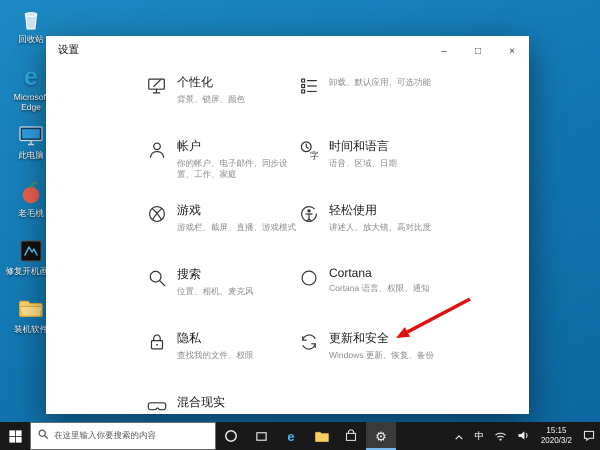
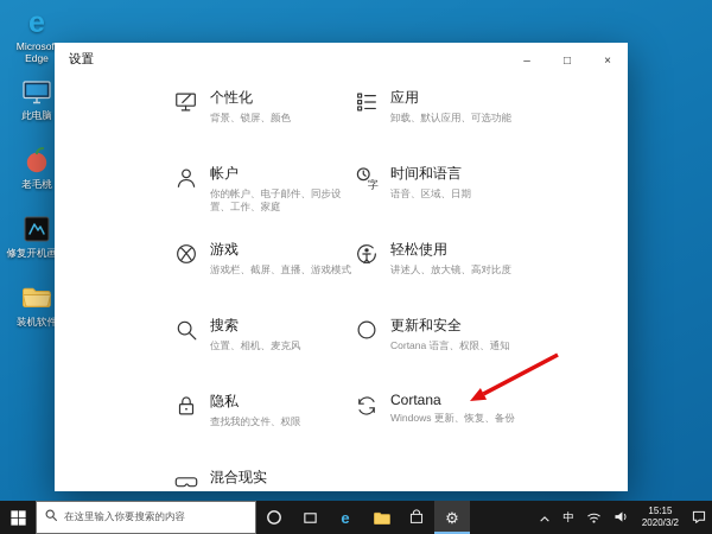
- 回收站
  e
  Microsof Edge
  此电脑
  老毛桃
  修复开机画
  装机软件
  设置
  –
  □
  ×
  个性化
  背景、锁屏、颜色
+ 应用
  卸载、默认应用、可选功能
  帐户
  你的帐户、电子邮件、同步设置、工作、家庭
  字
  时间和语言
  语音、区域、日期
  游戏
  游戏栏、截屏、直播、游戏模式
  轻松使用
  讲述人、放大镜、高对比度
  搜索
  位置、相机、麦克风
- Cortana
+ 更新和安全
  Cortana 语言、权限、通知
  隐私
  查找我的文件、权限
- 更新和安全
+ Cortana
  Windows 更新、恢复、备份
  混合现实
  在这里输入你要搜索的内容
  e
  ⚙
  中
  15:15
  2020/3/2
